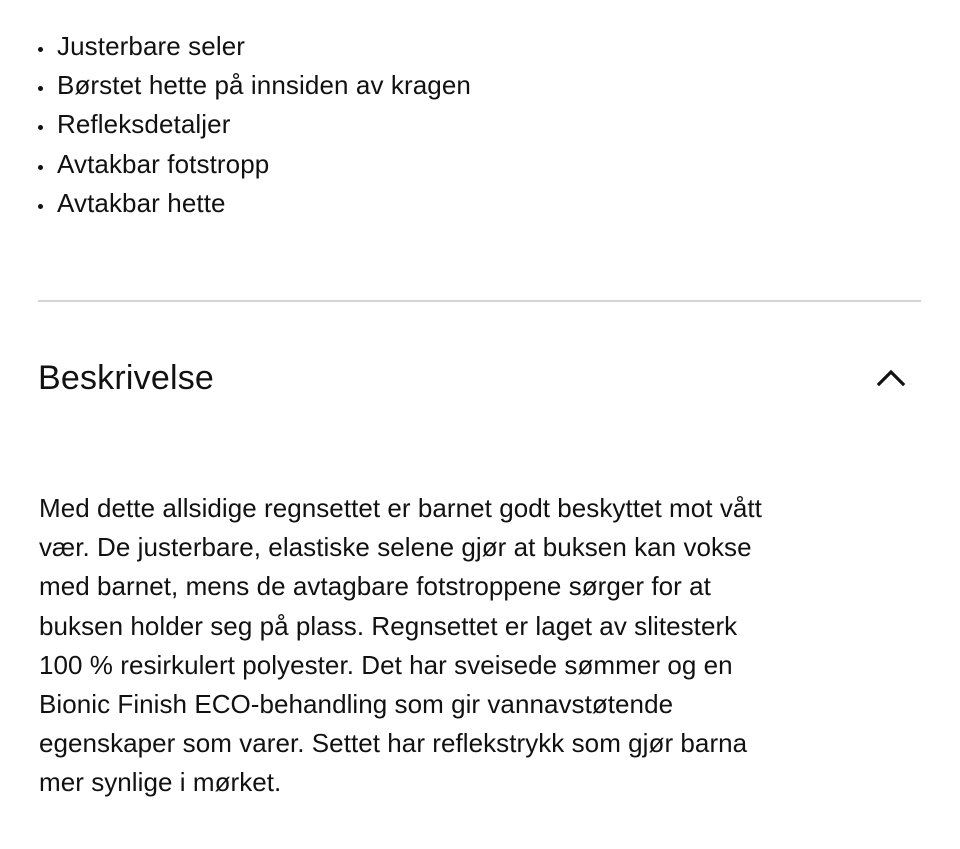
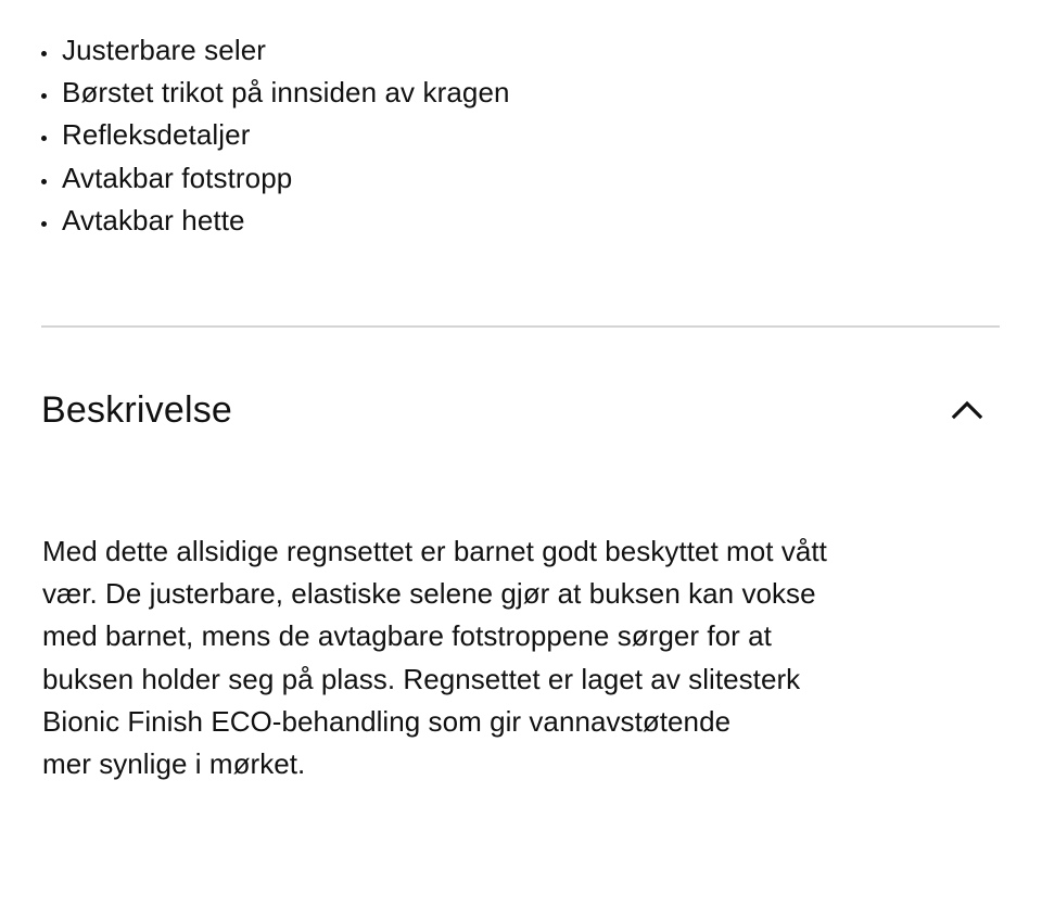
  Justerbare seler
- Børstet hette på innsiden av kragen
+ Børstet trikot på innsiden av kragen
  Refleksdetaljer
  Avtakbar fotstropp
  Avtakbar hette
  Beskrivelse
  Med dette allsidige regnsettet er barnet godt beskyttet mot vått
  vær. De justerbare, elastiske selene gjør at buksen kan vokse
  med barnet, mens de avtagbare fotstroppene sørger for at
  buksen holder seg på plass. Regnsettet er laget av slitesterk
- 100 % resirkulert polyester. Det har sveisede sømmer og en
  Bionic Finish ECO-behandling som gir vannavstøtende
- egenskaper som varer. Settet har reflekstrykk som gjør barna
  mer synlige i mørket.
